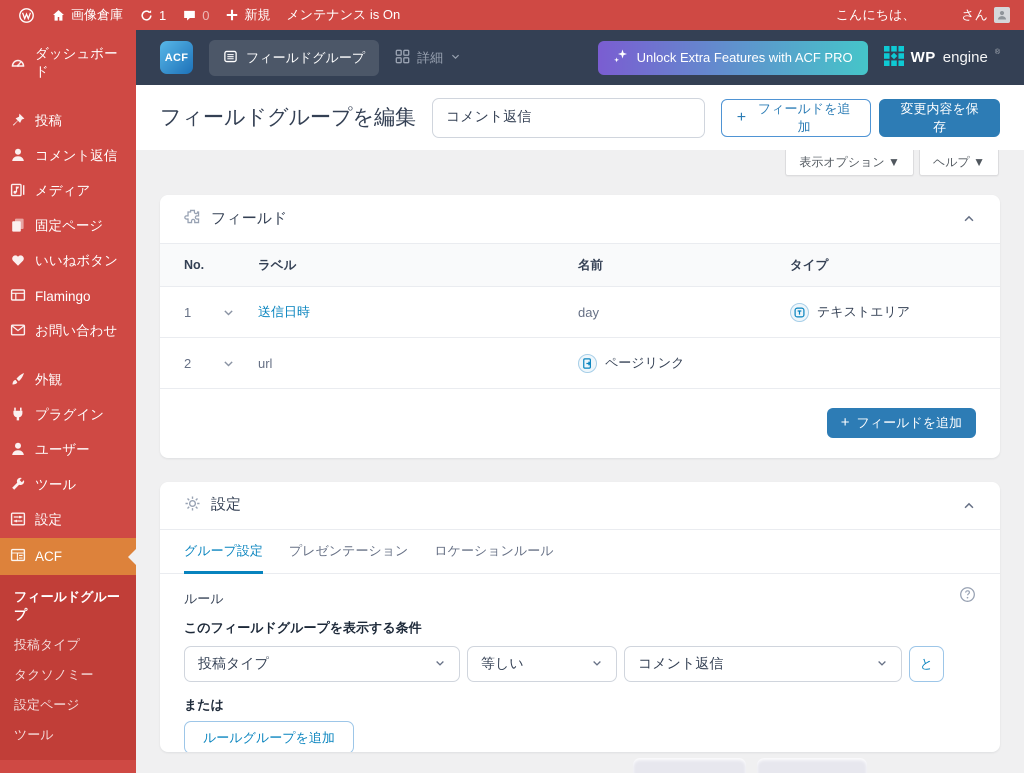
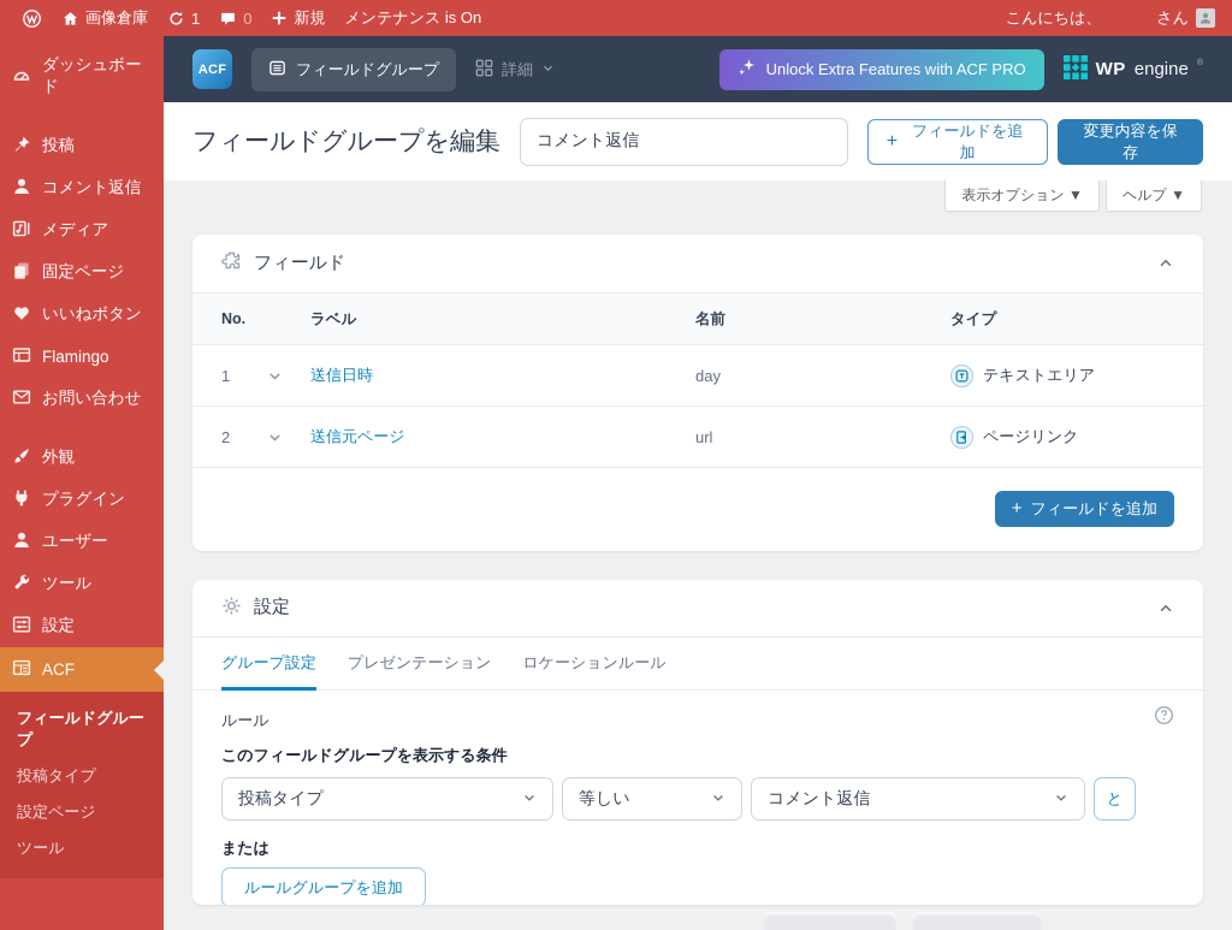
  画像倉庫
  1
  0
  新規
  メンテナンス is On
  こんにちは、
  さん
  ダッシュボード
  投稿
  コメント返信
  メディア
  固定ページ
  いいねボタン
  Flamingo
  お問い合わせ
  外観
  プラグイン
  ユーザー
  ツール
  設定
  ACF
  フィールドグループ
  投稿タイプ
- タクソノミー
  設定ページ
  ツール
  ACF
  フィールドグループ
  詳細
  Unlock Extra Features with ACF PRO
  WP
  engine
  フィールドグループを編集
  コメント返信
  +
  フィールドを追加
  変更内容を保存
  表示オプション ▼
  ヘルプ ▼
  フィールド
  No.
  ラベル
  名前
  タイプ
  1
  送信日時
  day
  テキストエリア
  2
+ 送信元ページ
  url
  ページリンク
  +
  フィールドを追加
  設定
  グループ設定
  プレゼンテーション
  ロケーションルール
  ルール
  このフィールドグループを表示する条件
  投稿タイプ
  等しい
  コメント返信
  と
  または
  ルールグループを追加
